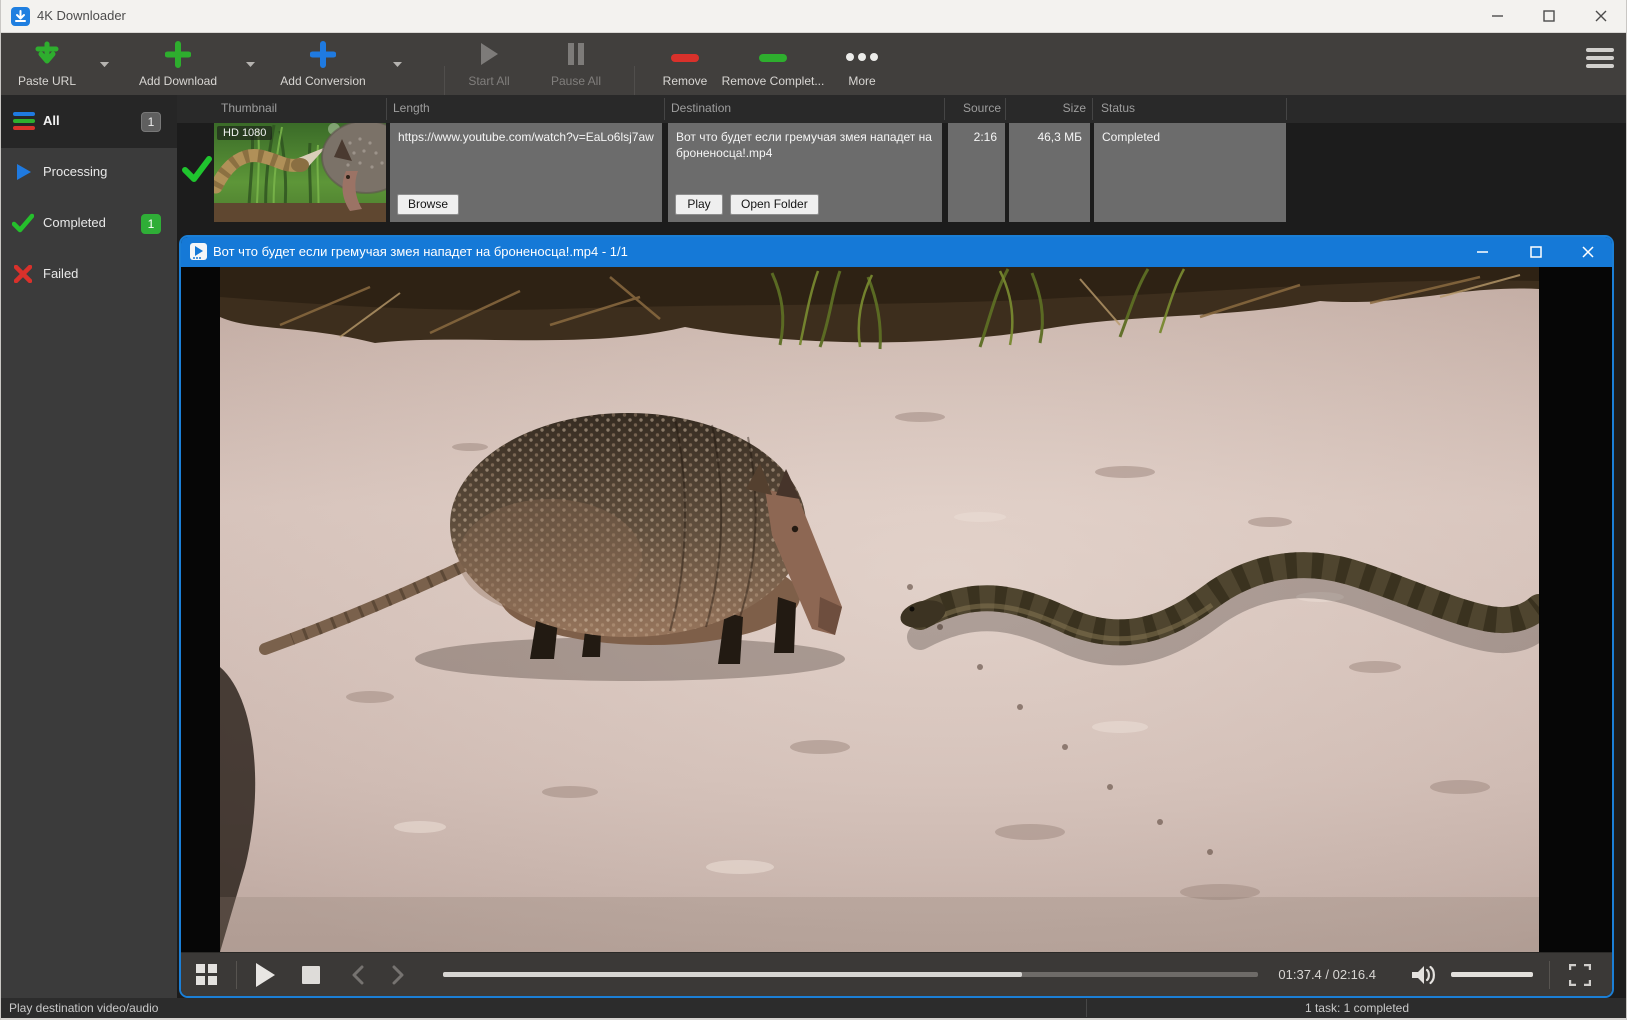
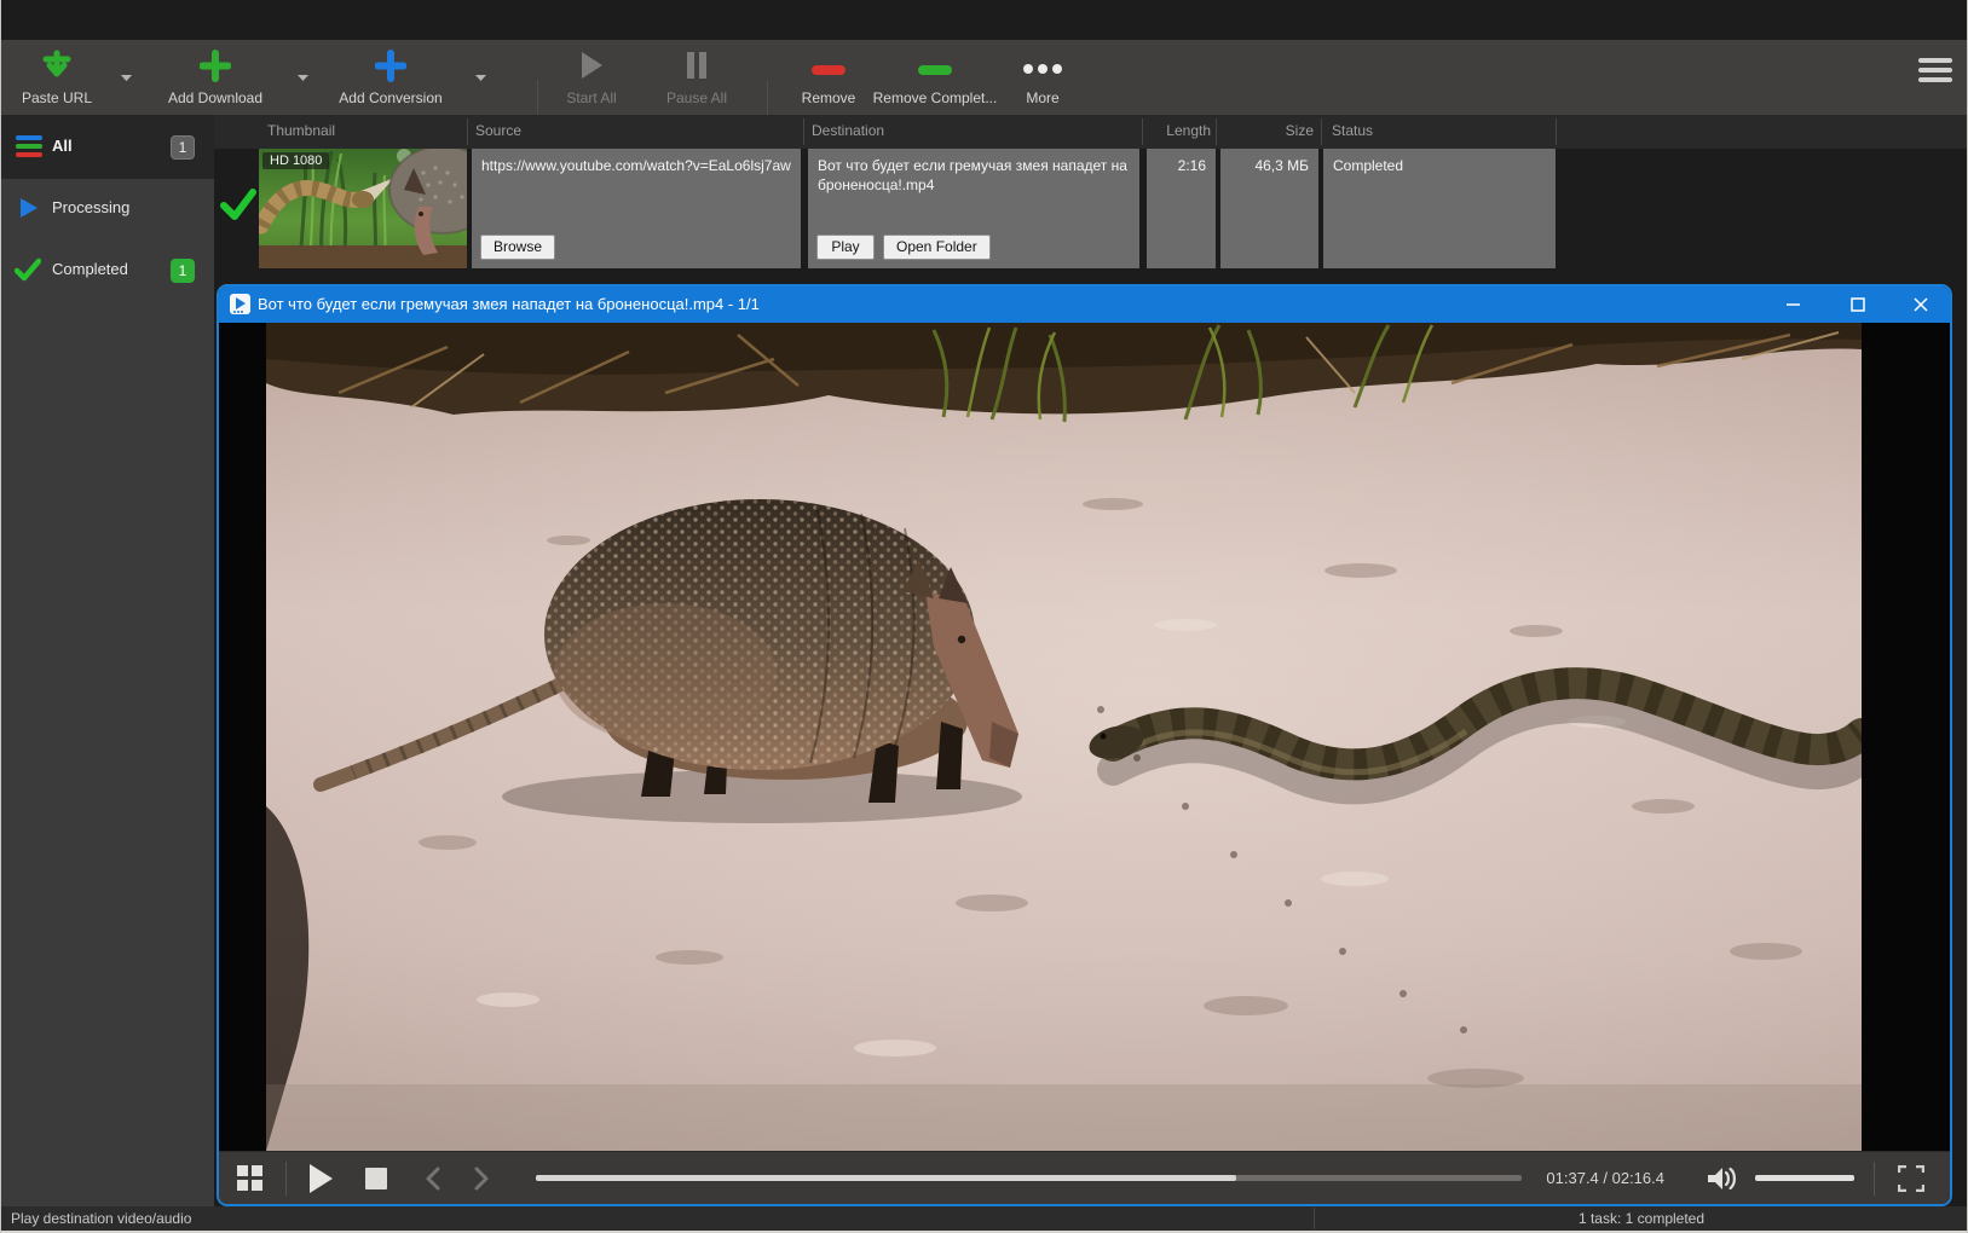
- 4K Downloader
  Paste URL
  Add Download
  Add Conversion
  Start All
  Pause All
  Remove
  Remove Complet...
  More
  All
  1
  Processing
  Completed
  1
- Failed
  Thumbnail
- Length
+ Source
  Destination
- Source
+ Length
  Size
  Status
  HD 1080
  https://www.youtube.com/watch?v=EaLo6lsj7aw
  Browse
  Вот что будет если гремучая змея нападет на броненосца!.mp4
  Play
  Open Folder
  2:16
  46,3 МБ
  Completed
  Вот что будет если гремучая змея нападет на броненосца!.mp4 - 1/1
  01:37.4 / 02:16.4
  Play destination video/audio
  1 task: 1 completed
